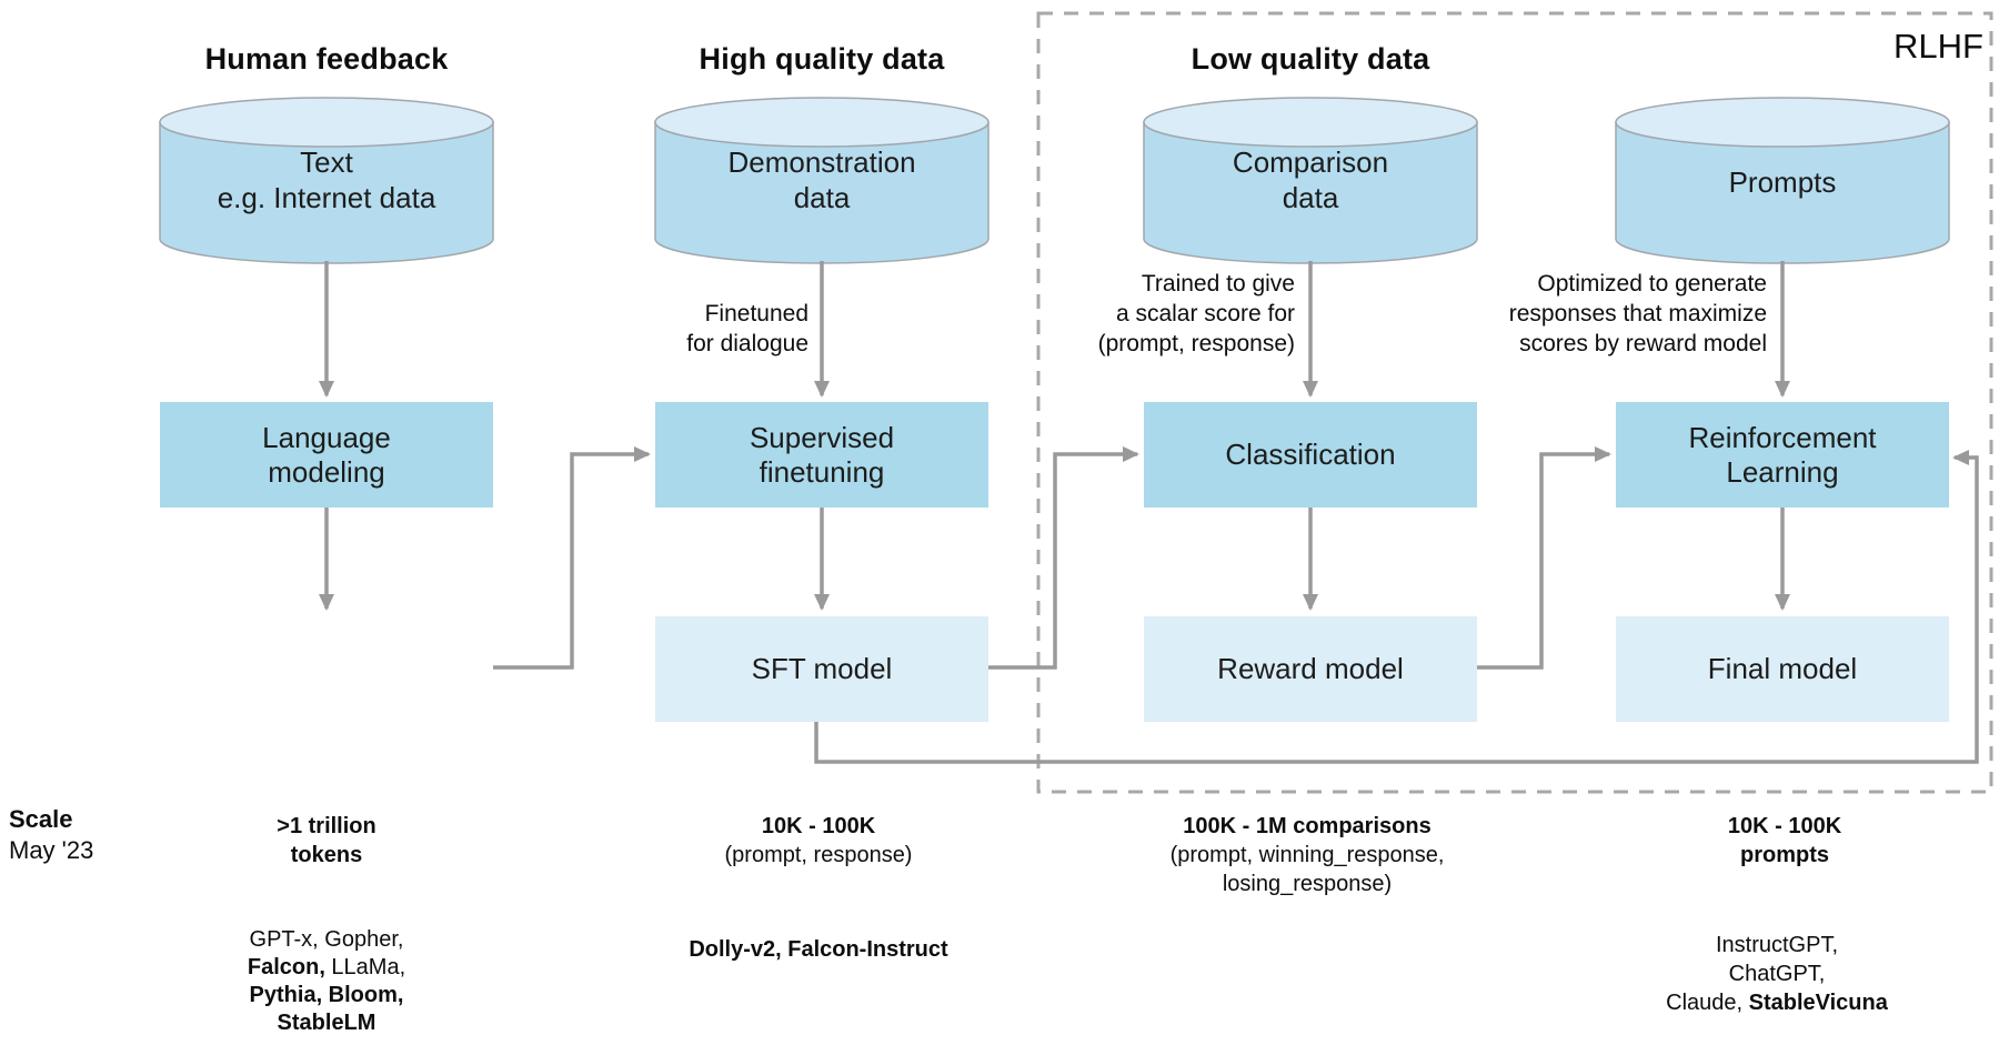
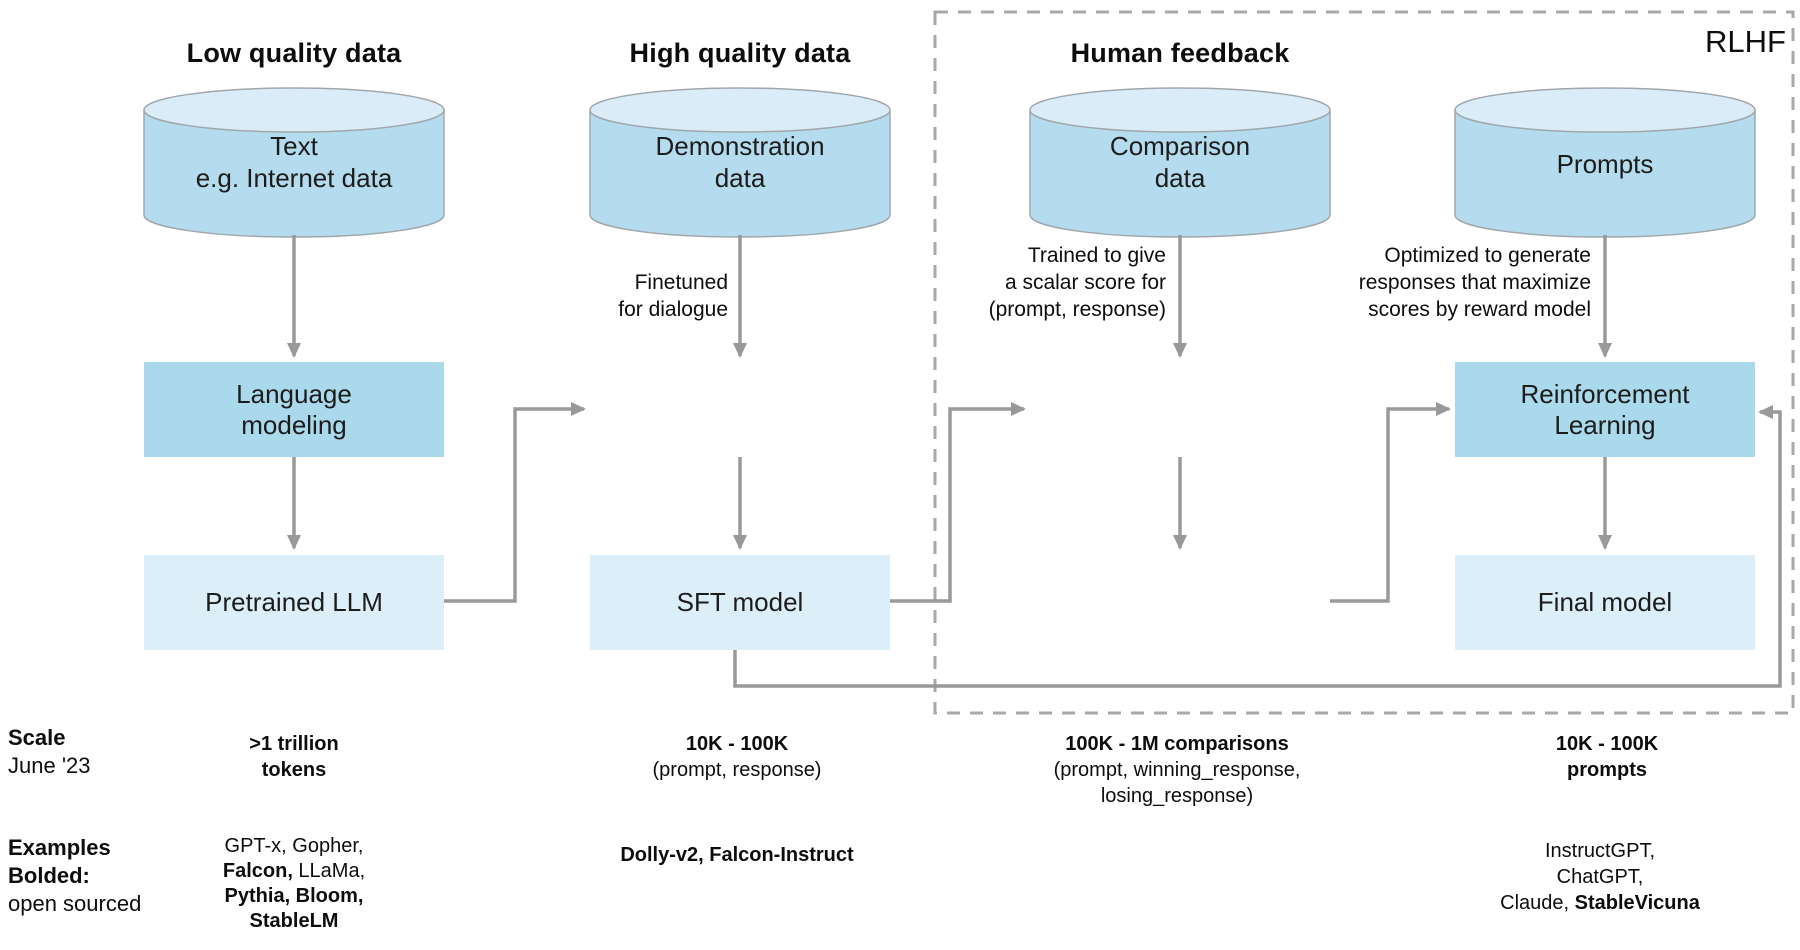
- Human feedback
+ Low quality data
  High quality data
- Low quality data
+ Human feedback
  RLHF
  Text
  e.g. Internet data
  Demonstration
  data
  Comparison
  data
  Prompts
  Finetuned
  for dialogue
  Trained to give
  a scalar score for
  (prompt, response)
  Optimized to generate
  responses that maximize
  scores by reward model
  Language
  modeling
- Supervised
- finetuning
- Classification
  Reinforcement
  Learning
+ Pretrained LLM
  SFT model
- Reward model
  Final model
  Scale
- May '23
+ June '23
  >1 trillion
  tokens
  10K - 100K
  (prompt, response)
  100K - 1M comparisons
  (prompt, winning_response,
  losing_response)
  10K - 100K
  prompts
+ Examples
+ Bolded:
+ open sourced
  GPT-x, Gopher,
  Falcon, LLaMa,
  Pythia, Bloom,
  StableLM
  Dolly-v2, Falcon-Instruct
  InstructGPT, ChatGPT,
  Claude, StableVicuna
